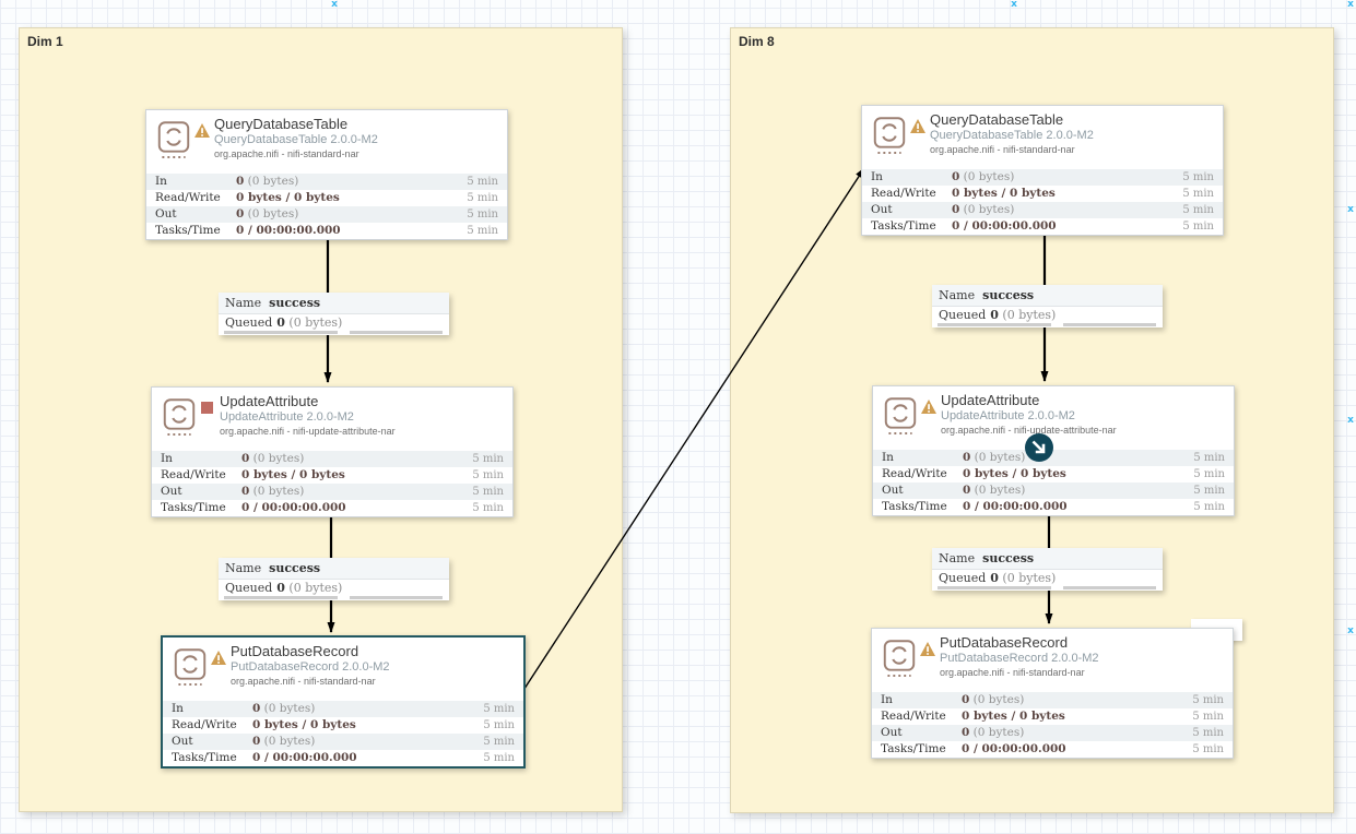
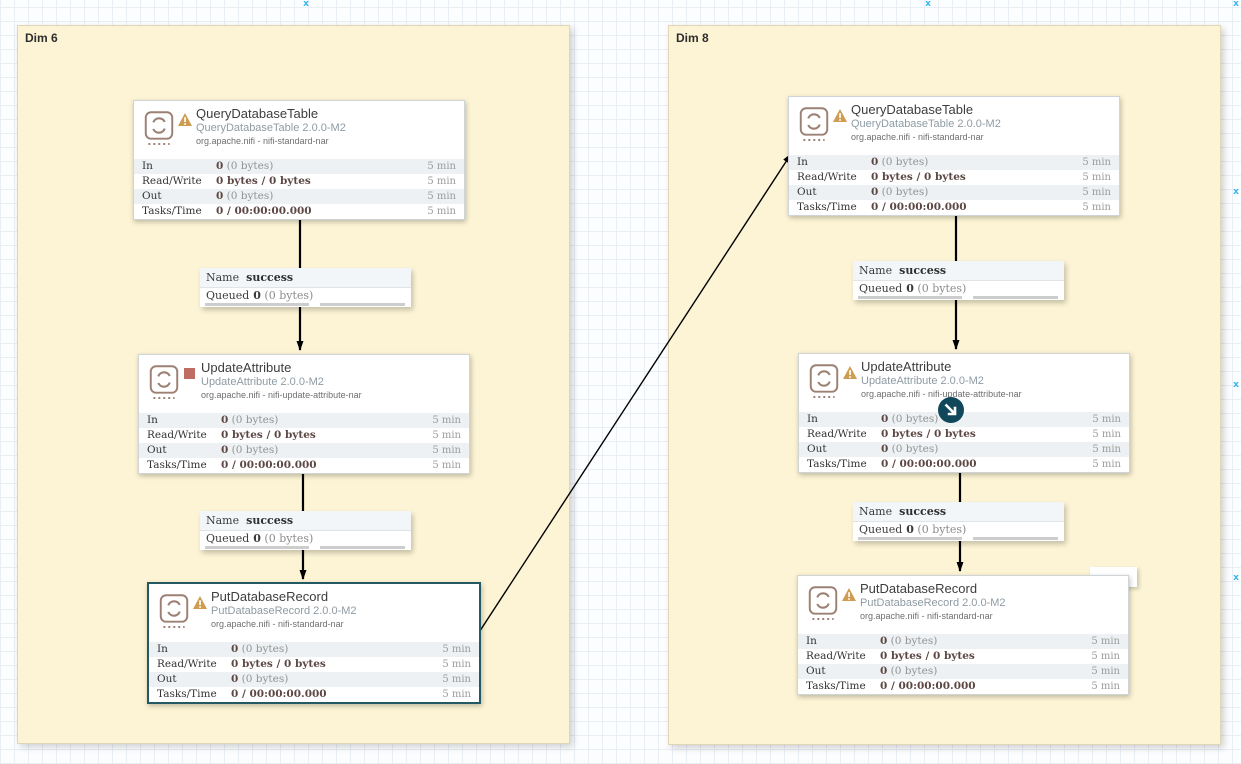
- Dim 1
+ Dim 6
  Dim 8
  QueryDatabaseTable
  QueryDatabaseTable 2.0.0-M2
  org.apache.nifi - nifi-standard-nar
  In
  0 (0 bytes)
  5 min
  Read/Write
  0 bytes / 0 bytes
  5 min
  Out
  0 (0 bytes)
  5 min
  Tasks/Time
  0 / 00:00:00.000
  5 min
  UpdateAttribute
  UpdateAttribute 2.0.0-M2
  org.apache.nifi - nifi-update-attribute-nar
  In
  0 (0 bytes)
  5 min
  Read/Write
  0 bytes / 0 bytes
  5 min
  Out
  0 (0 bytes)
  5 min
  Tasks/Time
  0 / 00:00:00.000
  5 min
  PutDatabaseRecord
  PutDatabaseRecord 2.0.0-M2
  org.apache.nifi - nifi-standard-nar
  In
  0 (0 bytes)
  5 min
  Read/Write
  0 bytes / 0 bytes
  5 min
  Out
  0 (0 bytes)
  5 min
  Tasks/Time
  0 / 00:00:00.000
  5 min
  QueryDatabaseTable
  QueryDatabaseTable 2.0.0-M2
  org.apache.nifi - nifi-standard-nar
  In
  0 (0 bytes)
  5 min
  Read/Write
  0 bytes / 0 bytes
  5 min
  Out
  0 (0 bytes)
  5 min
  Tasks/Time
  0 / 00:00:00.000
  5 min
  UpdateAttribute
  UpdateAttribute 2.0.0-M2
  org.apache.nifi - nifi-update-attribute-nar
  In
  0 (0 bytes)
  5 min
  Read/Write
  0 bytes / 0 bytes
  5 min
  Out
  0 (0 bytes)
  5 min
  Tasks/Time
  0 / 00:00:00.000
  5 min
  PutDatabaseRecord
  PutDatabaseRecord 2.0.0-M2
  org.apache.nifi - nifi-standard-nar
  In
  0 (0 bytes)
  5 min
  Read/Write
  0 bytes / 0 bytes
  5 min
  Out
  0 (0 bytes)
  5 min
  Tasks/Time
  0 / 00:00:00.000
  5 min
  Name success
  Queued 0 (0 bytes)
  Name success
  Queued 0 (0 bytes)
  Name success
  Queued 0 (0 bytes)
  Name success
  Queued 0 (0 bytes)
  x
  x
  x
  x
  x
  x
